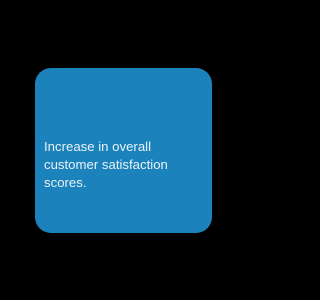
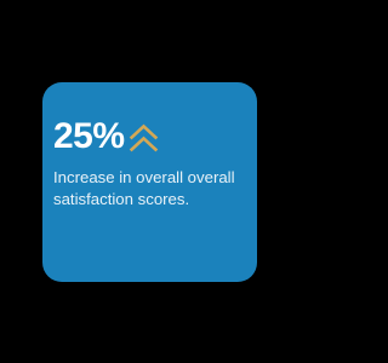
+ 25%
- Increase in overall customer satisfaction scores.
+ Increase in overall overall satisfaction scores.
